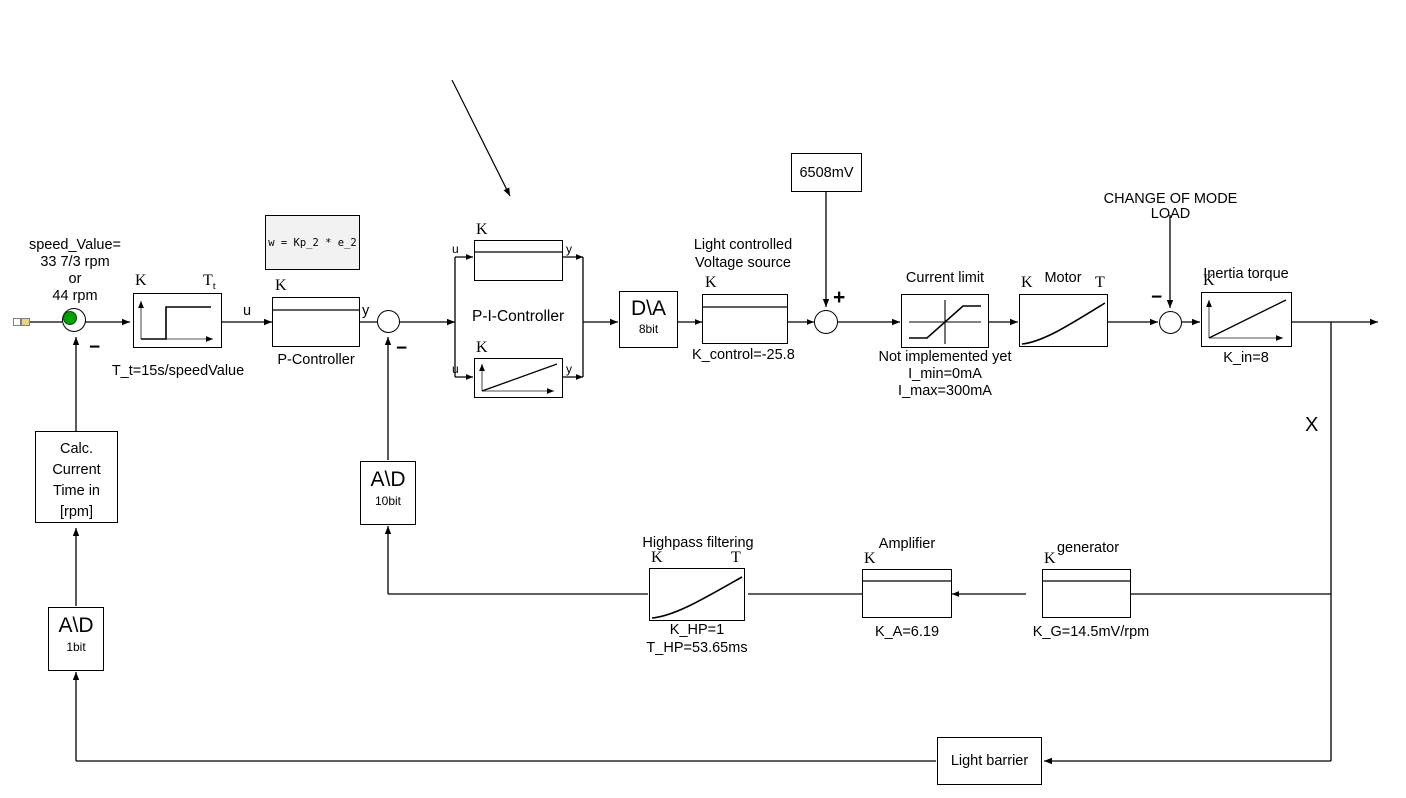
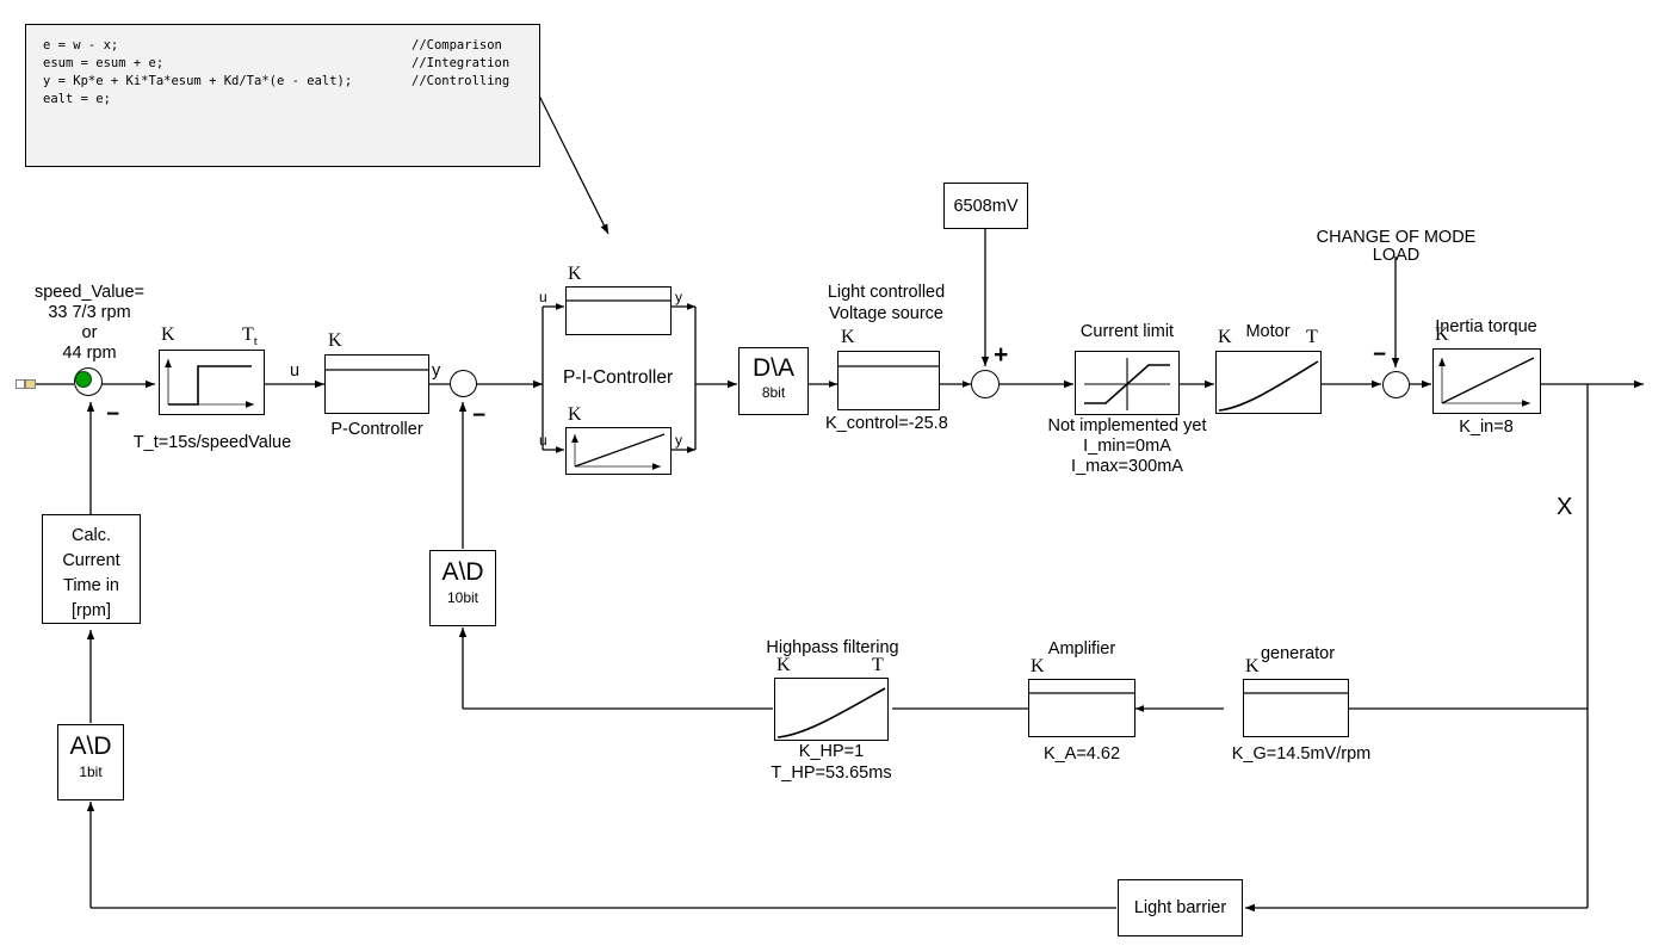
+ e = w - x;
+ //Comparison
+ esum = esum + e;
+ //Integration
+ y = Kp*e + Ki*Ta*esum + Kd/Ta*(e - ealt);
+ //Controlling
+ ealt = e;
  speed_Value=
  33 7/3 rpm
  or
  44 rpm
  −
  K
  Tt
  T_t=15s/speedValue
  u
- w = Kp_2 * e_2
  K
  P-Controller
  y
  −
  K
  u
  y
  K
  u
  y
  P-I-Controller
  D\A
  8bit
  Light controlled
  Voltage source
  K
  K_control=-25.8
  6508mV
  +
  Current limit
  Not implemented yet
  I_min=0mA
  I_max=300mA
  Motor
  K
  T
  CHANGE OF MODE
  LOAD
  −
  Inertia torque
  K
  K_in=8
  X
  Highpass filtering
  K
  T
  K_HP=1
  T_HP=53.65ms
  Amplifier
  K
- K_A=6.19
+ K_A=4.62
  generator
  K
  K_G=14.5mV/rpm
  A\D
  10bit
  A\D
  1bit
  Calc.
  Current
  Time in
  [rpm]
  Light barrier
